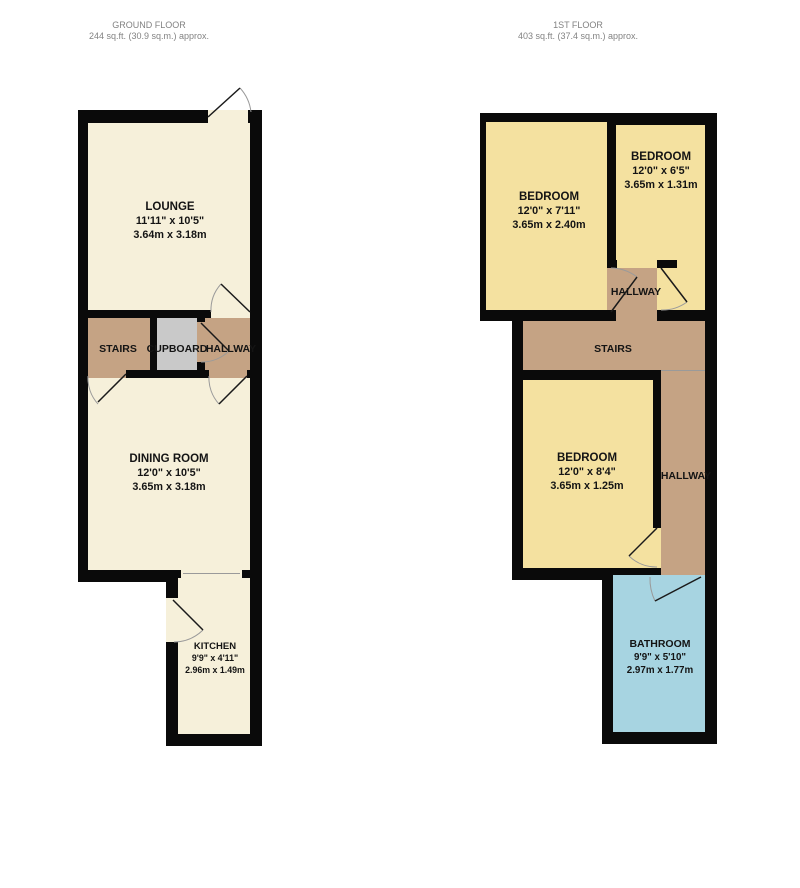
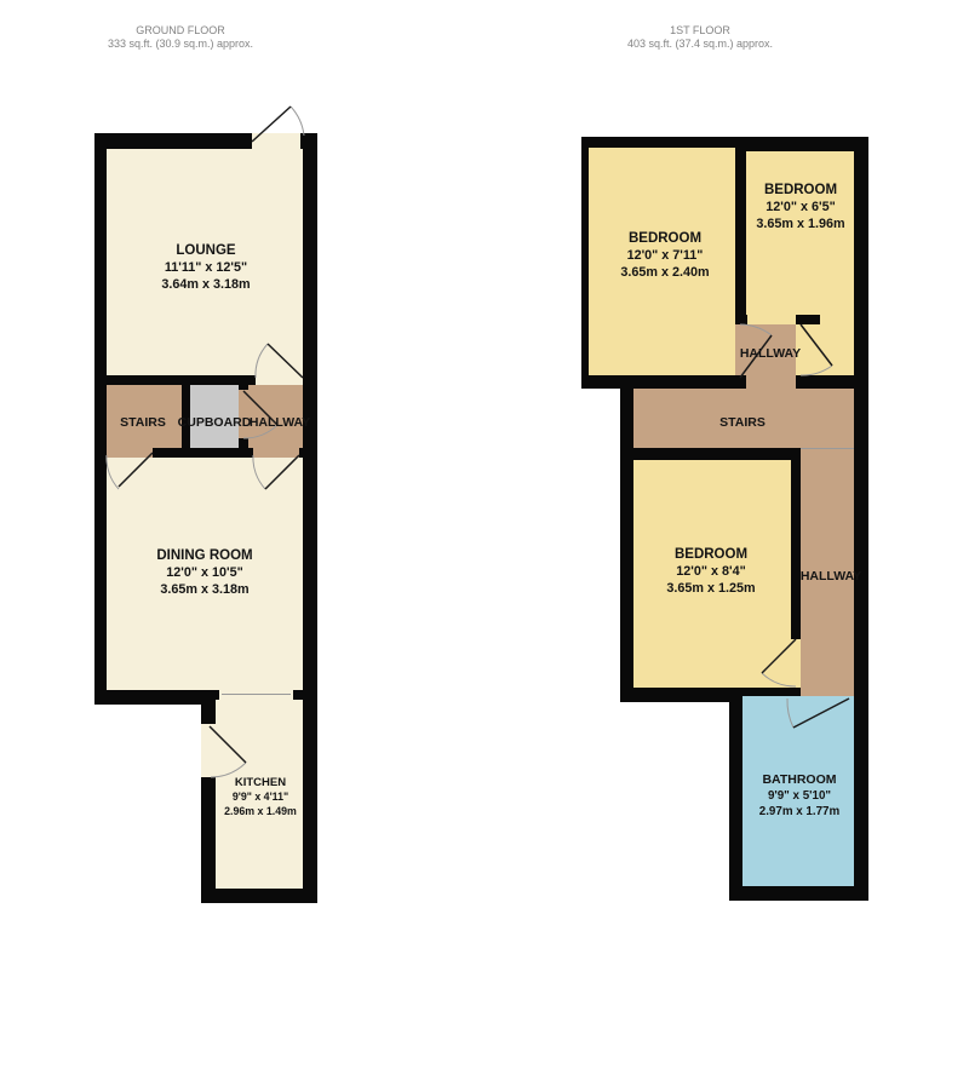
  LOUNGE
- 11'11" x 10'5"
+ 11'11" x 12'5"
  3.64m x 3.18m
  STAIRS
  CUPBOARD
  HALLWAY
  DINING ROOM
  12'0" x 10'5"
  3.65m x 3.18m
  KITCHEN
  9'9" x 4'11"
  2.96m x 1.49m
  BEDROOM
  12'0" x 6'5"
- 3.65m x 1.31m
+ 3.65m x 1.96m
  BEDROOM
  12'0" x 7'11"
  3.65m x 2.40m
  HALLWAY
  STAIRS
  BEDROOM
  12'0" x 8'4"
  3.65m x 1.25m
  HALLWAY
  BATHROOM
  9'9" x 5'10"
  2.97m x 1.77m
  GROUND FLOOR
- 244 sq.ft. (30.9 sq.m.) approx.
+ 333 sq.ft. (30.9 sq.m.) approx.
  1ST FLOOR
  403 sq.ft. (37.4 sq.m.) approx.
